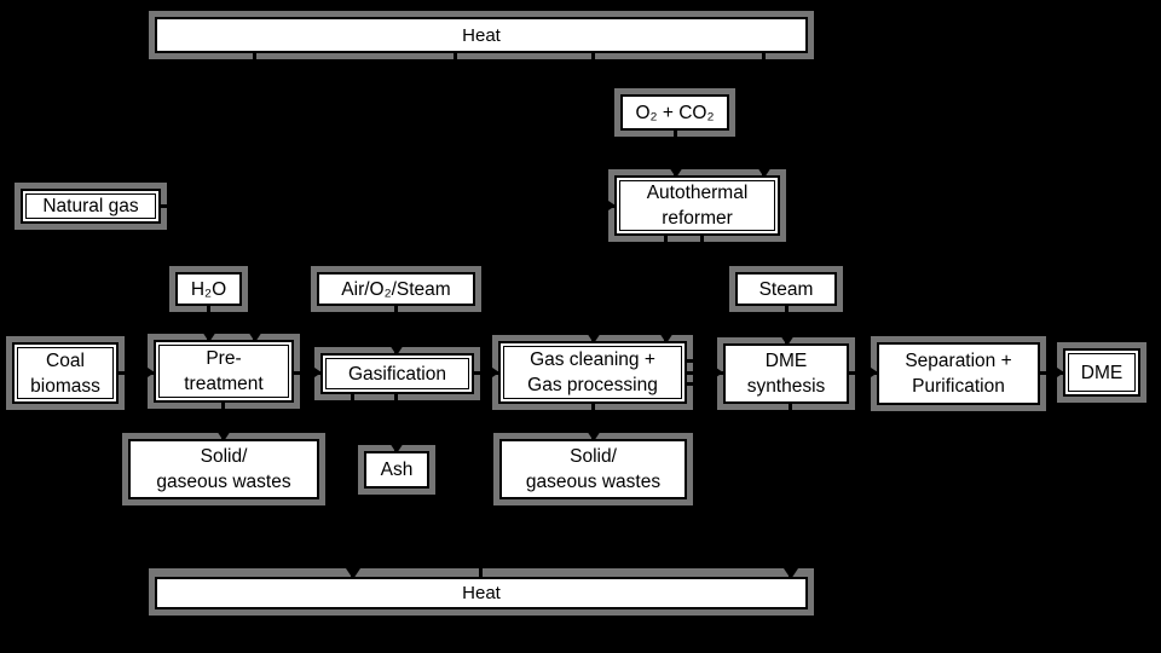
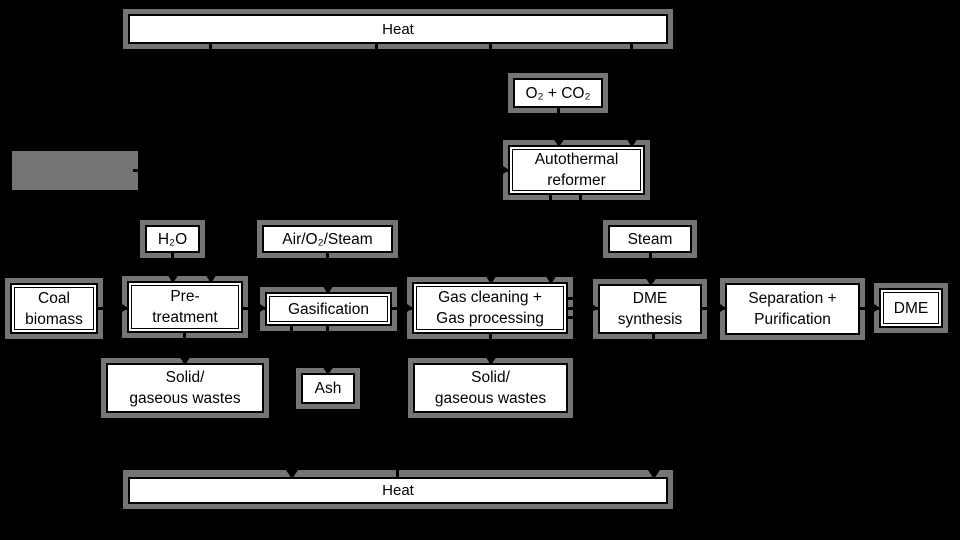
  Heat
  O₂ + CO₂
- Natural gas
  Autothermal
  reformer
  H₂O
  Air/O₂/Steam
  Steam
  Coal
  biomass
  Pre-
  treatment
  Gasification
  Gas cleaning +
  Gas processing
  DME
  synthesis
  Separation +
  Purification
  DME
  Solid/
  gaseous wastes
  Ash
  Solid/
  gaseous wastes
  Heat
